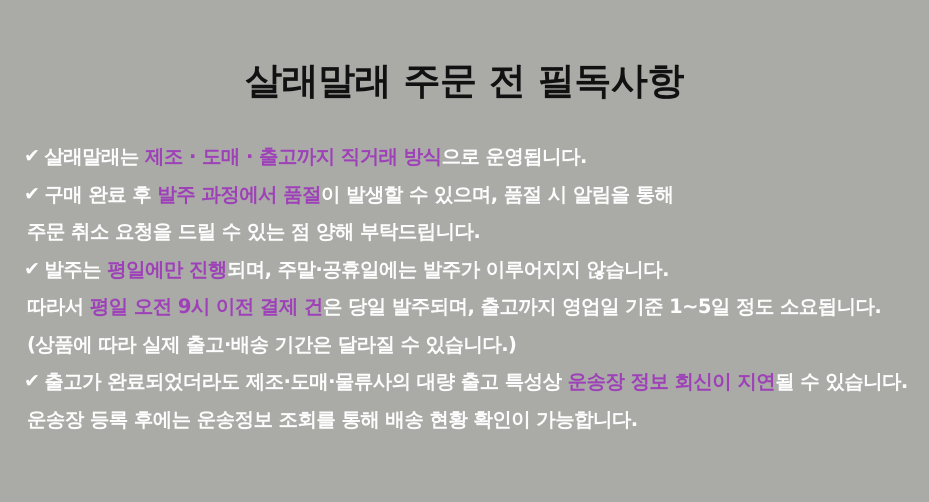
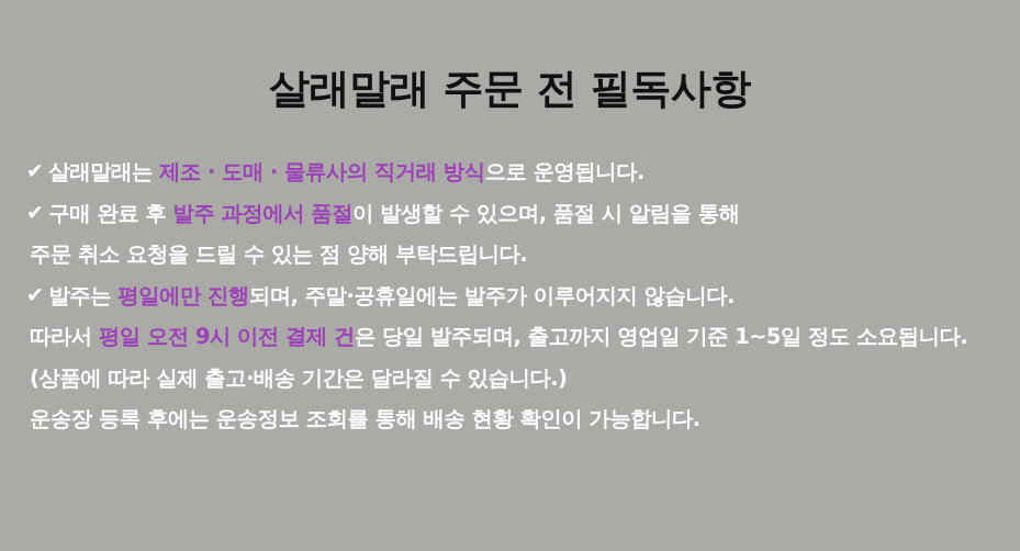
  살래말래 주문 전 필독사항
- ✔ 살래말래는 제조 · 도매 · 출고까지 직거래 방식으로 운영됩니다.
+ ✔ 살래말래는 제조 · 도매 · 물류사의 직거래 방식으로 운영됩니다.
  ✔ 구매 완료 후 발주 과정에서 품절이 발생할 수 있으며, 품절 시 알림을 통해
  주문 취소 요청을 드릴 수 있는 점 양해 부탁드립니다.
  ✔ 발주는 평일에만 진행되며, 주말·공휴일에는 발주가 이루어지지 않습니다.
  따라서 평일 오전 9시 이전 결제 건은 당일 발주되며, 출고까지 영업일 기준 1~5일 정도 소요됩니다.
  (상품에 따라 실제 출고·배송 기간은 달라질 수 있습니다.)
- ✔ 출고가 완료되었더라도 제조·도매·물류사의 대량 출고 특성상 운송장 정보 회신이 지연될 수 있습니다.
  운송장 등록 후에는 운송정보 조회를 통해 배송 현황 확인이 가능합니다.
